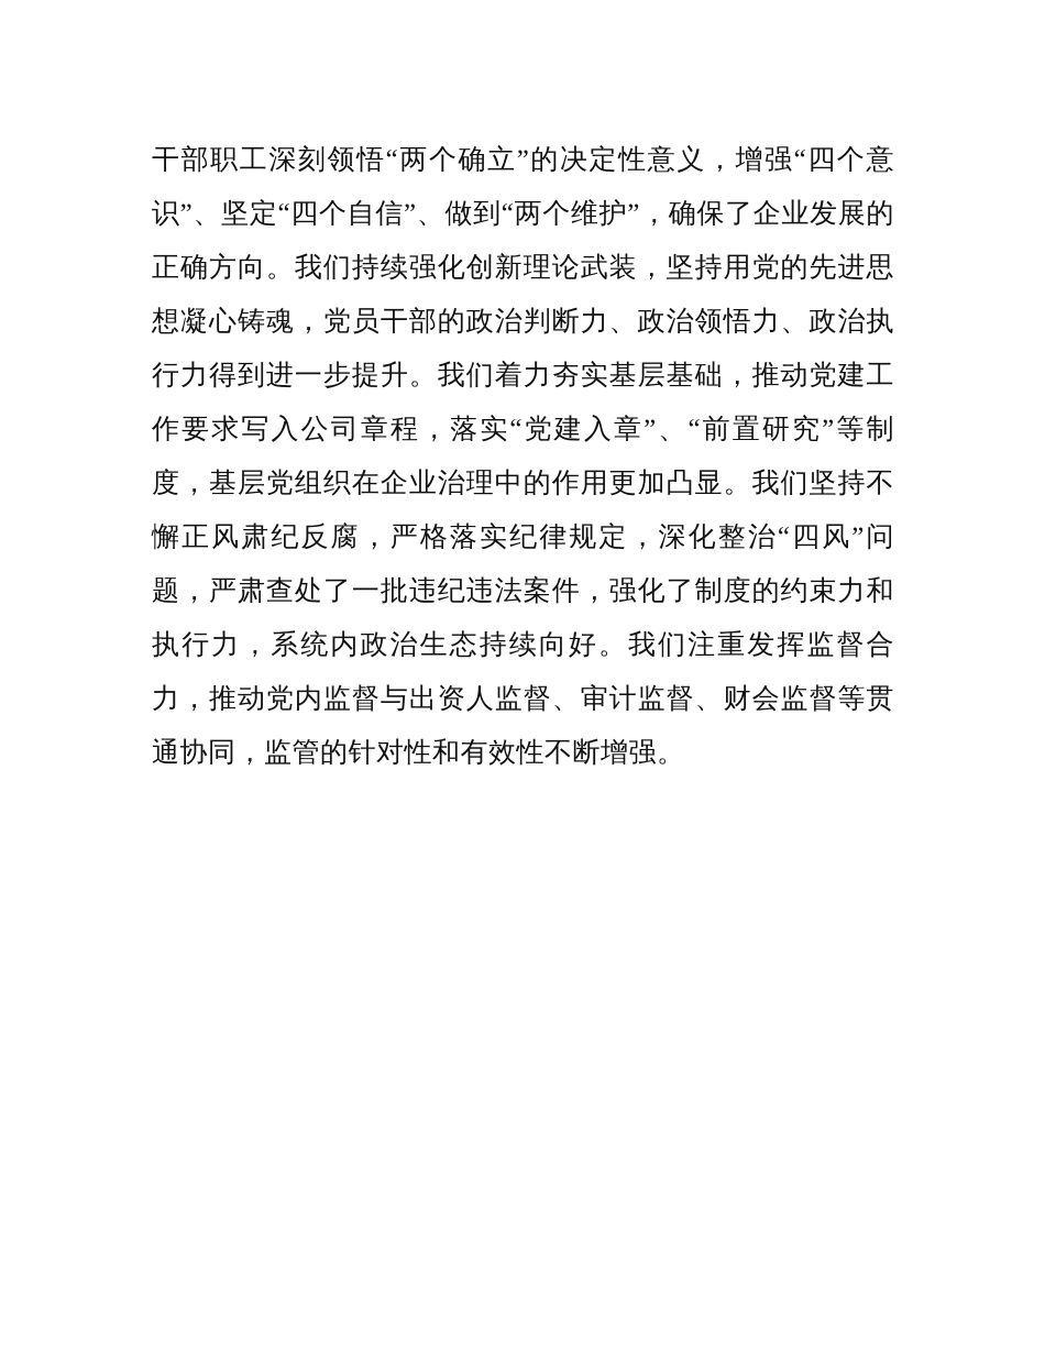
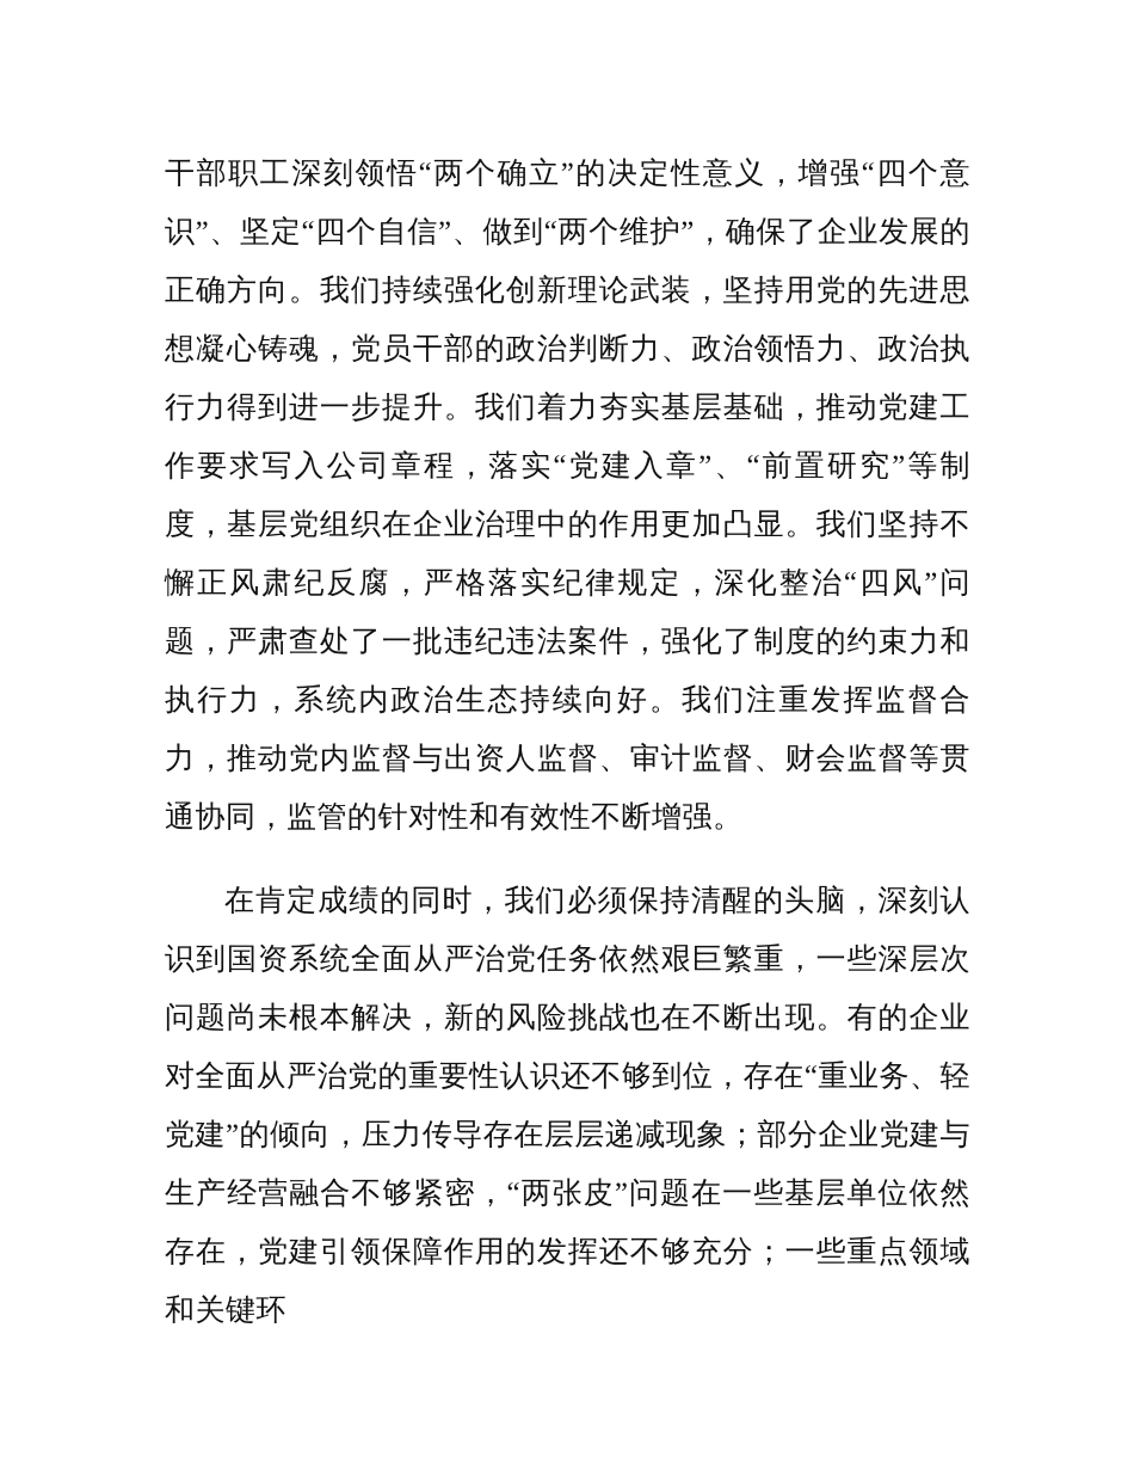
  干部职工深刻领悟“两个确立”的决定性意义，增强“四个意识”、坚定“四个自信”、做到“两个维护”，确保了企业发展的正确方向。我们持续强化创新理论武装，坚持用党的先进思想凝心铸魂，党员干部的政治判断力、政治领悟力、政治执行力得到进一步提升。我们着力夯实基层基础，推动党建工作要求写入公司章程，落实“党建入章”、“前置研究”等制度，基层党组织在企业治理中的作用更加凸显。我们坚持不懈正风肃纪反腐，严格落实纪律规定，深化整治“四风”问题，严肃查处了一批违纪违法案件，强化了制度的约束力和执行力，系统内政治生态持续向好。我们注重发挥监督合力，推动党内监督与出资人监督、审计监督、财会监督等贯通协同，监管的针对性和有效性不断增强。
+ 在肯定成绩的同时，我们必须保持清醒的头脑，深刻认识到国资系统全面从严治党任务依然艰巨繁重，一些深层次问题尚未根本解决，新的风险挑战也在不断出现。有的企业对全面从严治党的重要性认识还不够到位，存在“重业务、轻党建”的倾向，压力传导存在层层递减现象；部分企业党建与生产经营融合不够紧密，“两张皮”问题在一些基层单位依然存在，党建引领保障作用的发挥还不够充分；一些重点领域和关键环
